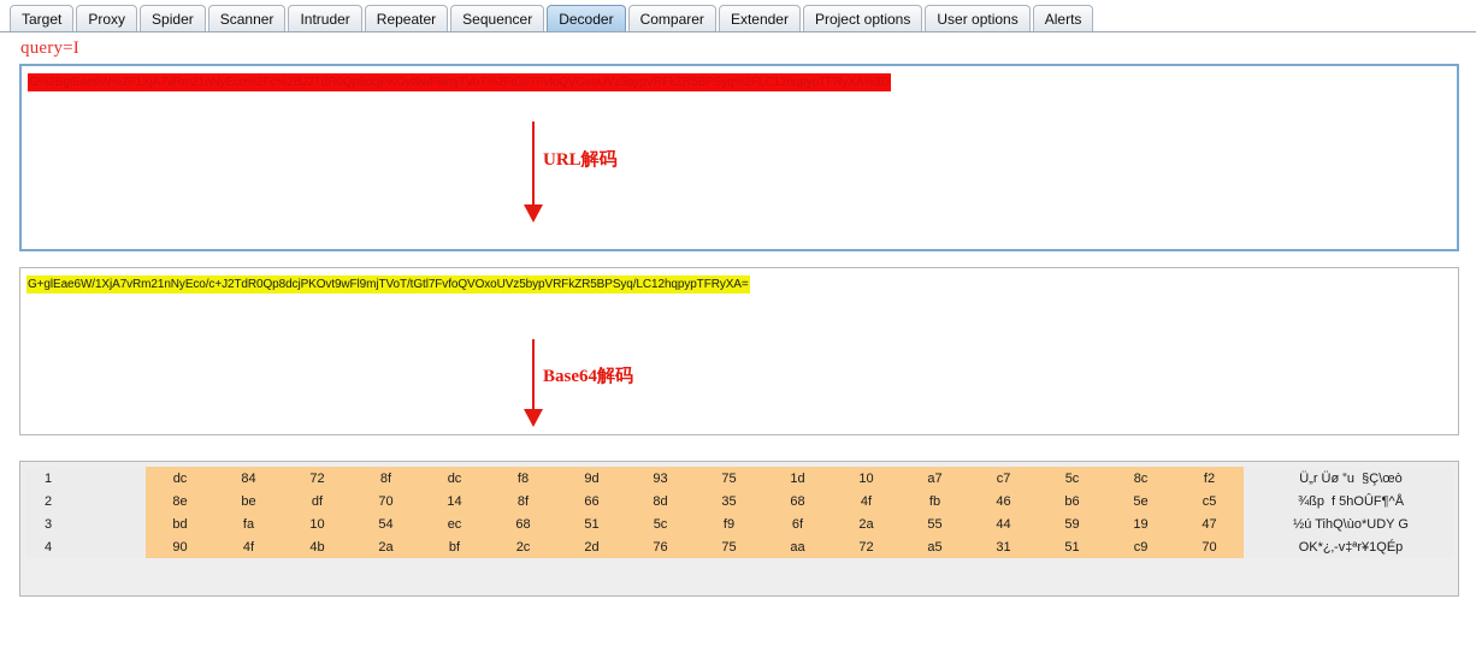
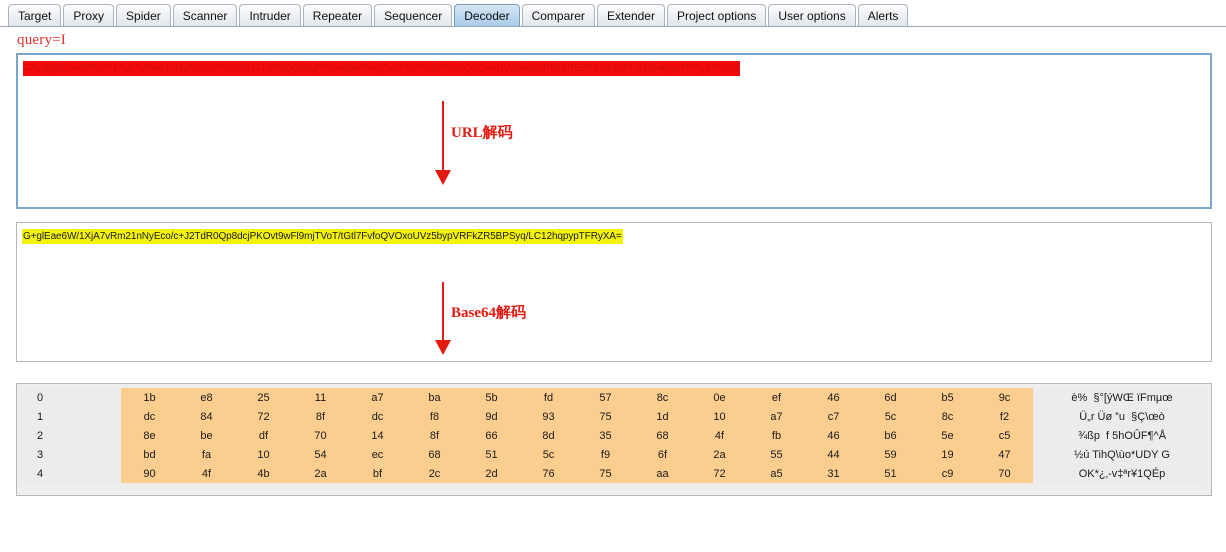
  Target
  Proxy
  Spider
  Scanner
  Intruder
  Repeater
  Sequencer
  Decoder
  Comparer
  Extender
  Project options
  User options
  Alerts
  query=I
  G%2BglEae6W%2F1XjA7vRm21nNyEco%2Fc%2BJ2TdR0Qp8dcjPKOvt9wFl9mjTVoT%2FtGtl7FvfoQVOxoUVz5bypVRFkZR5BPSyq%2FLC12hqpypTFRyXA%3D
  URL解码
  G+glEae6W/1XjA7vRm21nNyEco/c+J2TdR0Qp8dcjPKOvt9wFl9mjTVoT/tGtl7FvfoQVOxoUVz5bypVRFkZR5BPSyq/LC12hqpypTFRyXA=
  Base64解码
+ 0	1b	e8	25	11	a7	ba	5b	fd	57	8c	0e	ef	46	6d	b5	9c	è% §°[ýWŒ ïFmµœ
  1	dc	84	72	8f	dc	f8	9d	93	75	1d	10	a7	c7	5c	8c	f2	Ü„r Üø ‟u §Ç\œò
  2	8e	be	df	70	14	8f	66	8d	35	68	4f	fb	46	b6	5e	c5	¾ßp f 5hOÛF¶^Å
  3	bd	fa	10	54	ec	68	51	5c	f9	6f	2a	55	44	59	19	47	½ú TihQ\ùo*UDY G
  4	90	4f	4b	2a	bf	2c	2d	76	75	aa	72	a5	31	51	c9	70	OK*¿‚-v‡ªr¥1QÉp
